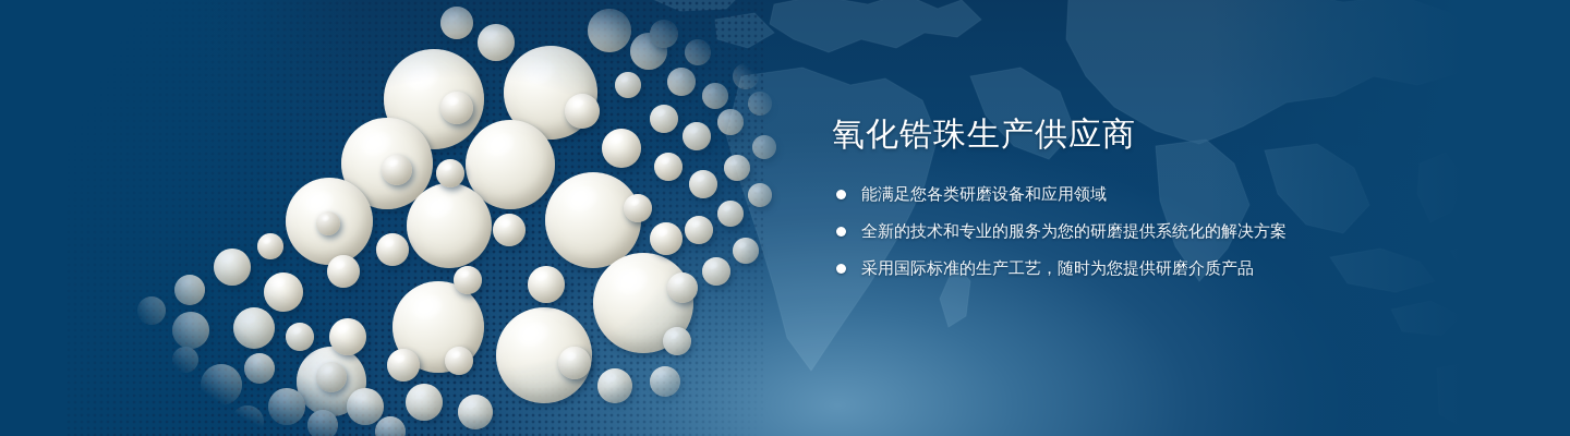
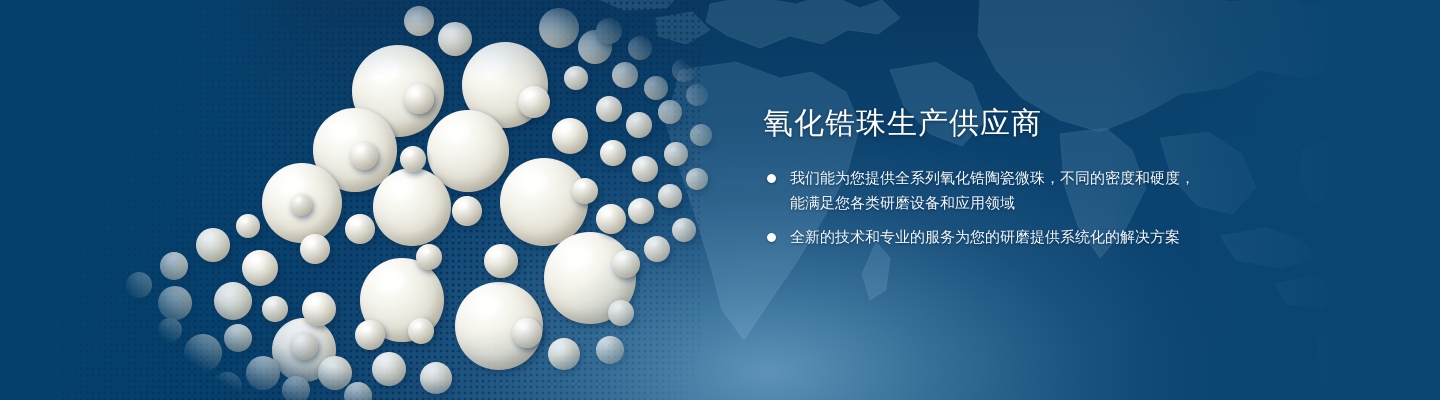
  氧化锆珠生产供应商
+ 我们能为您提供全系列氧化锆陶瓷微珠，不同的密度和硬度，
  能满足您各类研磨设备和应用领域
  全新的技术和专业的服务为您的研磨提供系统化的解决方案
- 采用国际标准的生产工艺，随时为您提供研磨介质产品
